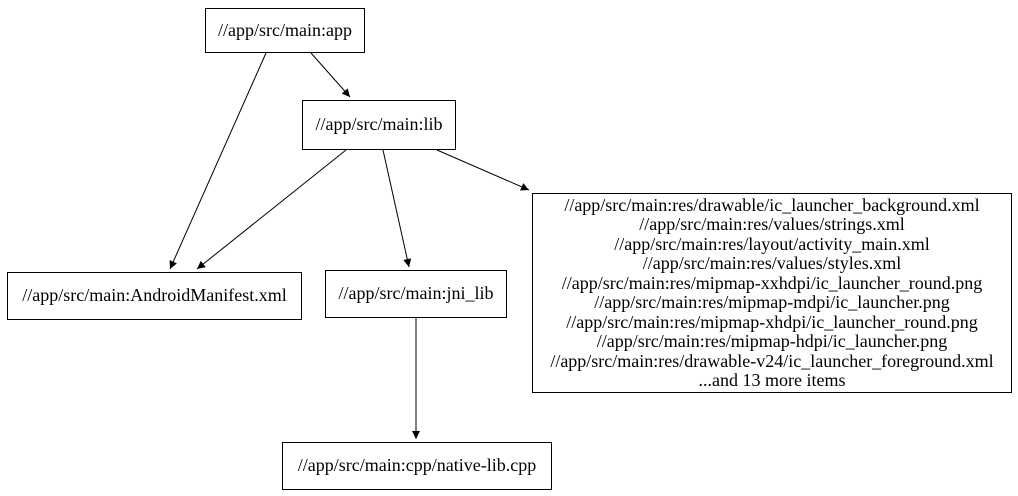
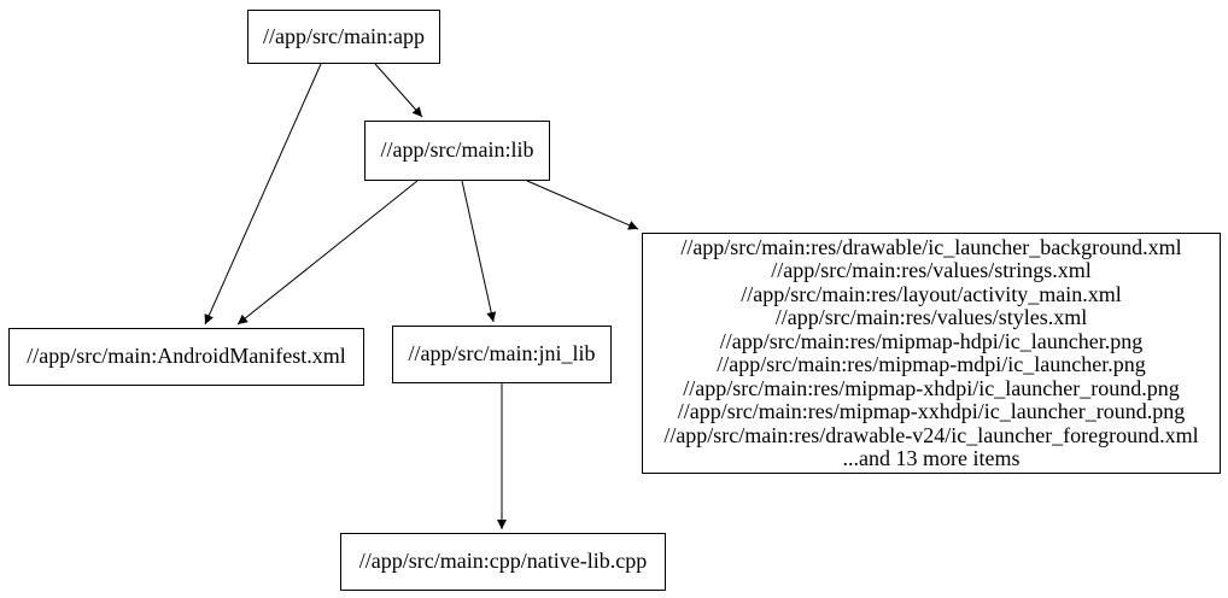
  //app/src/main:app
  //app/src/main:lib
  //app/src/main:AndroidManifest.xml
  //app/src/main:jni_lib
  //app/src/main:res/drawable/ic_launcher_background.xml
  //app/src/main:res/values/strings.xml
  //app/src/main:res/layout/activity_main.xml
  //app/src/main:res/values/styles.xml
- //app/src/main:res/mipmap-xxhdpi/ic_launcher_round.png
+ //app/src/main:res/mipmap-hdpi/ic_launcher.png
  //app/src/main:res/mipmap-mdpi/ic_launcher.png
  //app/src/main:res/mipmap-xhdpi/ic_launcher_round.png
- //app/src/main:res/mipmap-hdpi/ic_launcher.png
+ //app/src/main:res/mipmap-xxhdpi/ic_launcher_round.png
  //app/src/main:res/drawable-v24/ic_launcher_foreground.xml
  ...and 13 more items
  //app/src/main:cpp/native-lib.cpp
